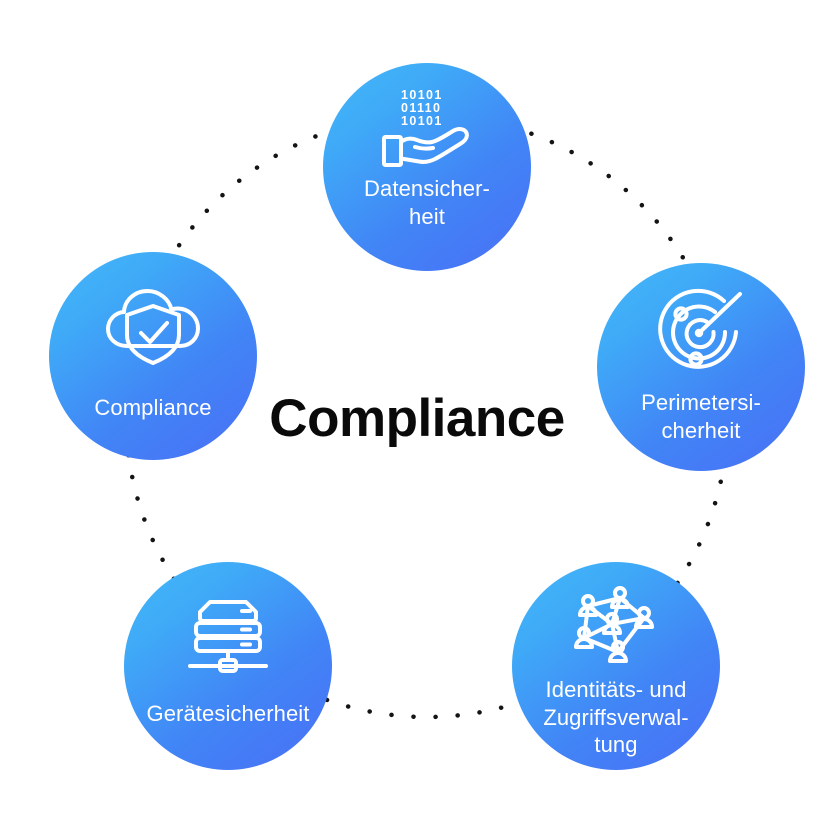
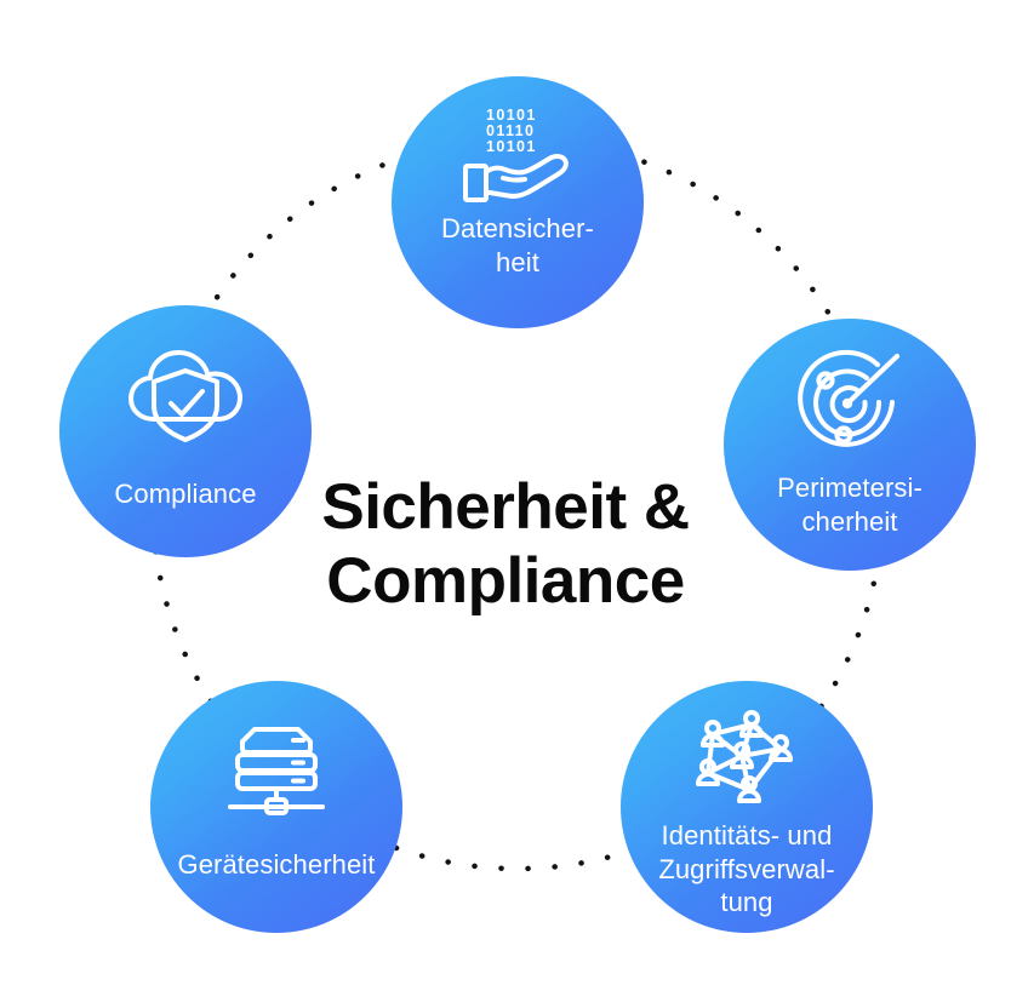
+ Sicherheit &
  Compliance
  10101
  01110
  10101
  Datensicher-
  heit
  Perimetersi-
  cherheit
  Identitäts- und
  Zugriffsverwal-
  tung
  Gerätesicherheit
  Compliance
